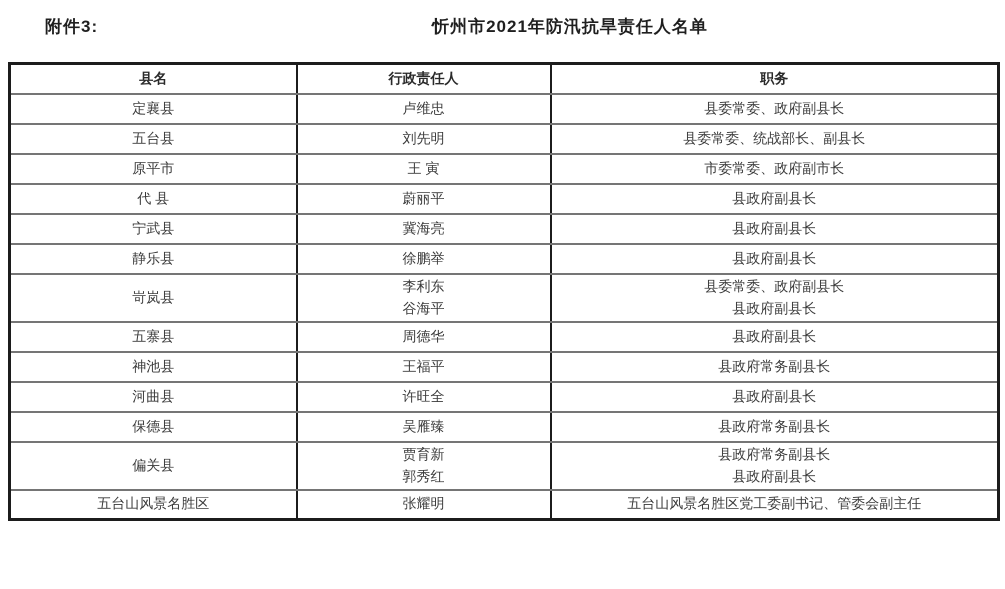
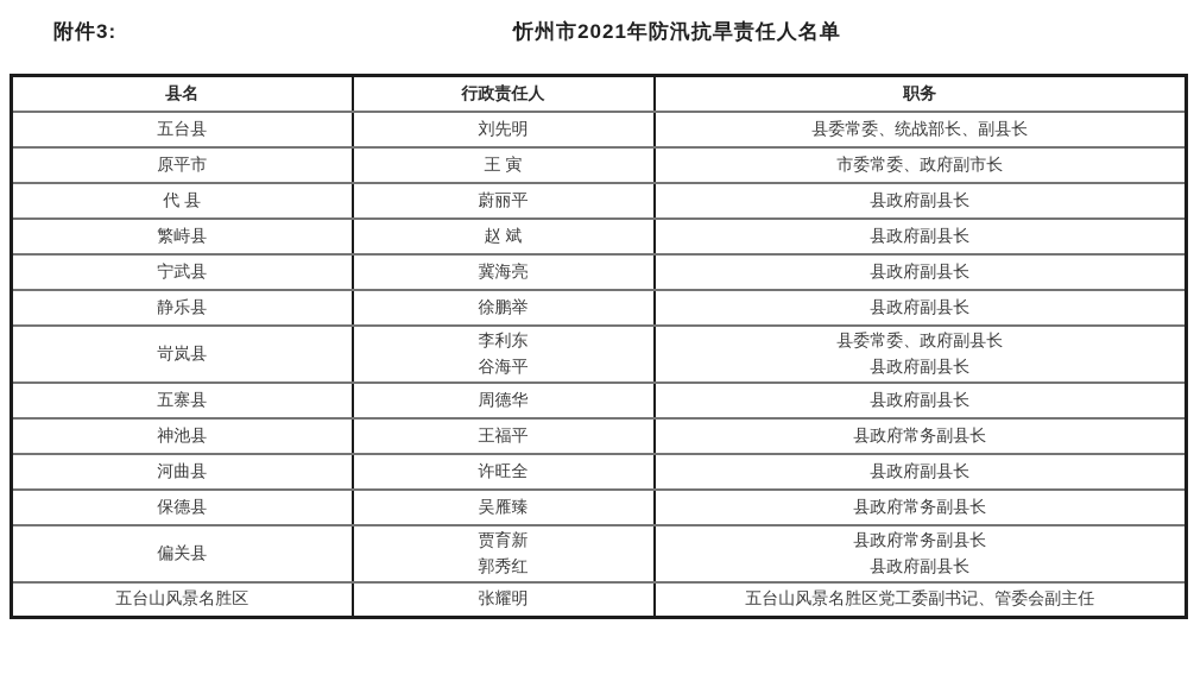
  附件3:
  忻州市2021年防汛抗旱责任人名单
  县名	行政责任人	职务
- 定襄县	卢维忠	县委常委、政府副县长
  五台县	刘先明	县委常委、统战部长、副县长
  原平市	王 寅	市委常委、政府副市长
  代 县	蔚丽平	县政府副县长
+ 繁峙县	赵 斌	县政府副县长
  宁武县	冀海亮	县政府副县长
  静乐县	徐鹏举	县政府副县长
  岢岚县	李利东 谷海平	县委常委、政府副县长 县政府副县长
  五寨县	周德华	县政府副县长
  神池县	王福平	县政府常务副县长
  河曲县	许旺全	县政府副县长
  保德县	吴雁臻	县政府常务副县长
  偏关县	贾育新 郭秀红	县政府常务副县长 县政府副县长
  五台山风景名胜区	张耀明	五台山风景名胜区党工委副书记、管委会副主任
